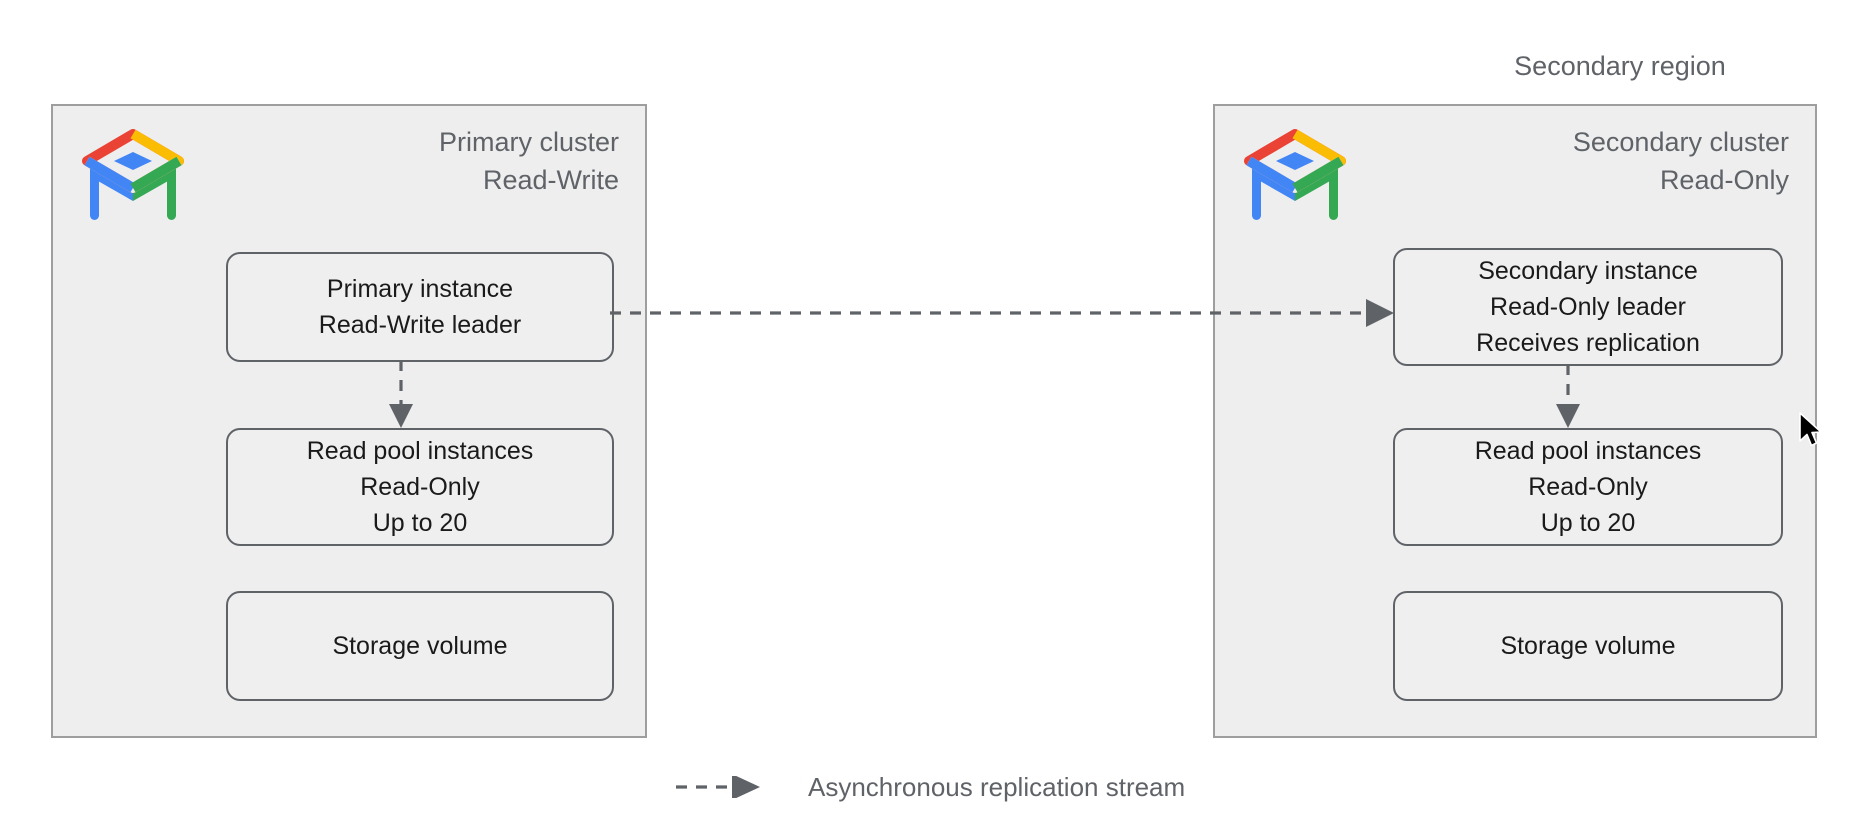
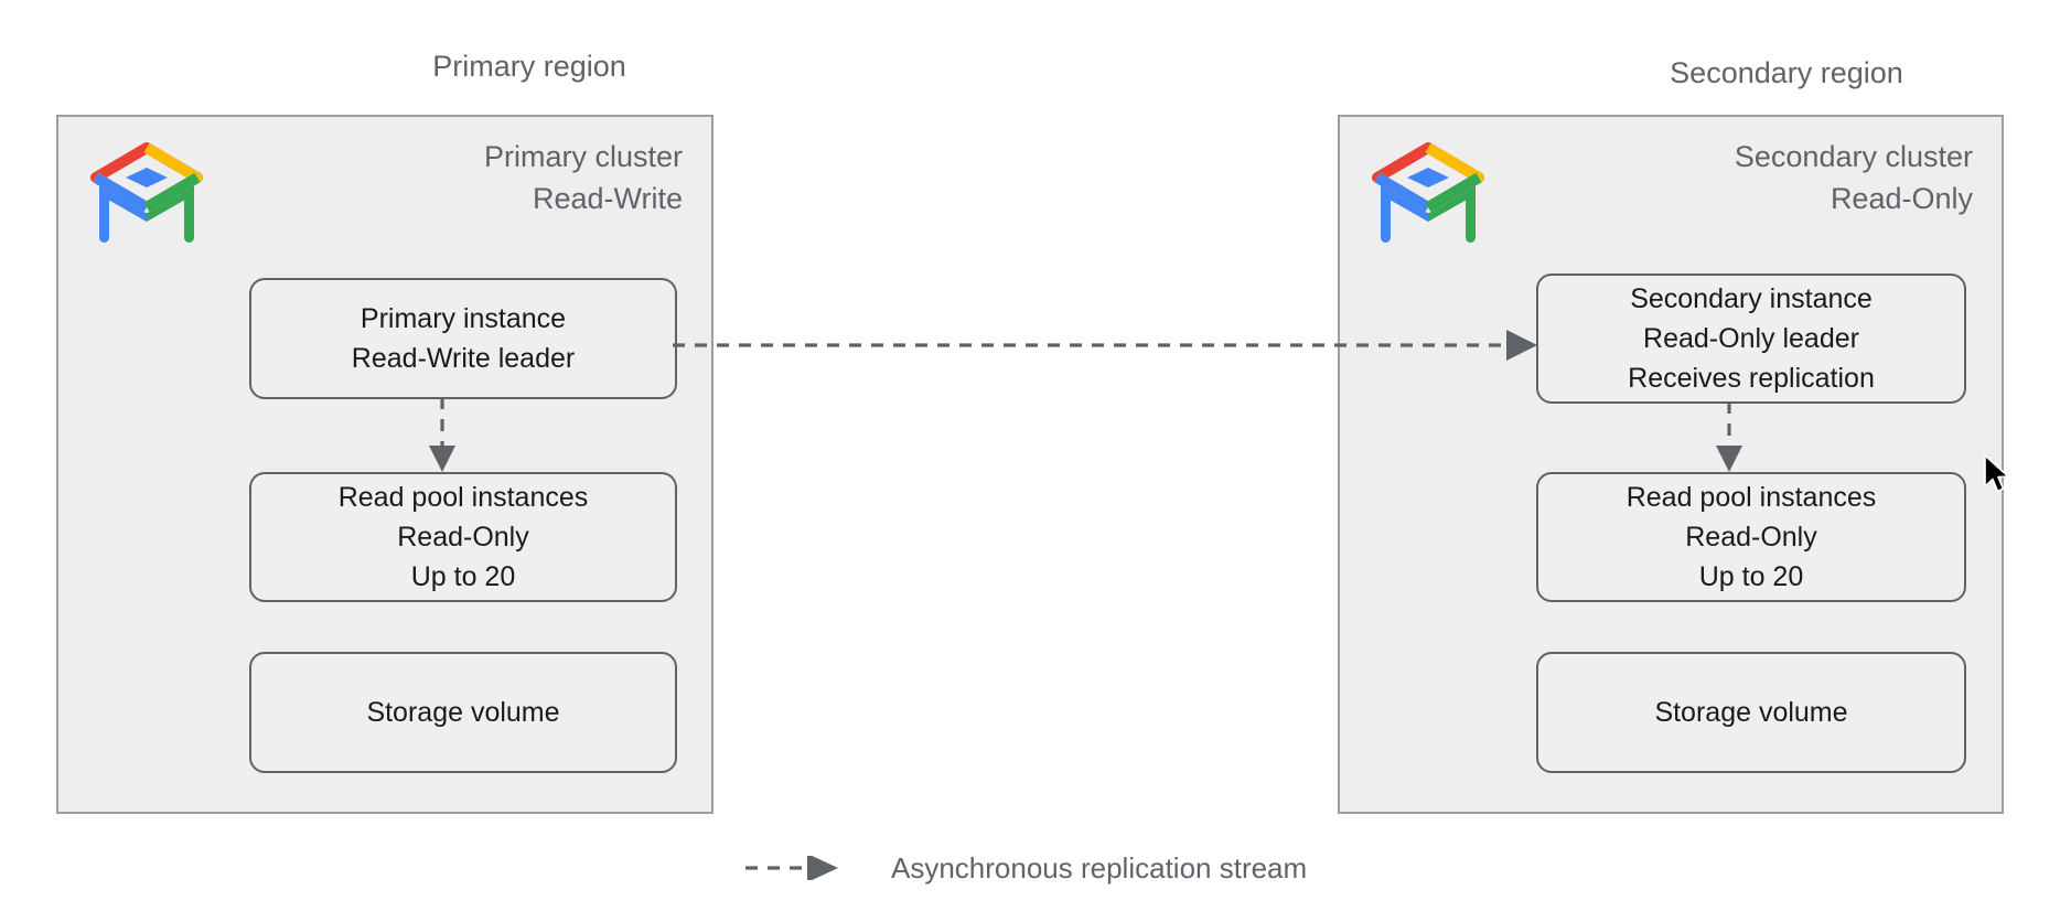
+ Primary region
  Primary cluster
  Read-Write
  Primary instance
  Read-Write leader
  Read pool instances
  Read-Only
  Up to 20
  Storage volume
  Secondary region
  Secondary cluster
  Read-Only
  Secondary instance
  Read-Only leader
  Receives replication
  Read pool instances
  Read-Only
  Up to 20
  Storage volume
  Asynchronous replication stream
